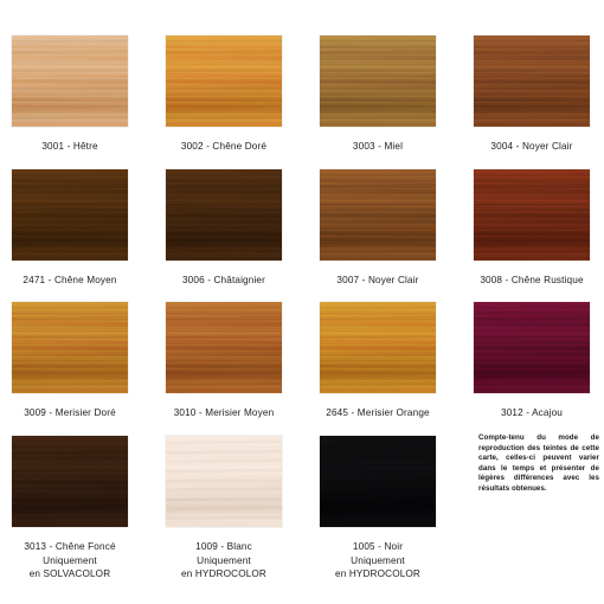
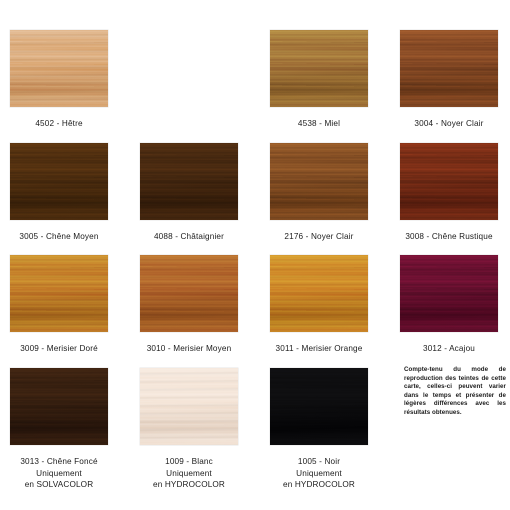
- 3001 - Hêtre
+ 4502 - Hêtre
- 3002 - Chêne Doré
- 3003 - Miel
+ 4538 - Miel
  3004 - Noyer Clair
- 2471 - Chêne Moyen
+ 3005 - Chêne Moyen
- 3006 - Châtaignier
+ 4088 - Châtaignier
- 3007 - Noyer Clair
+ 2176 - Noyer Clair
  3008 - Chêne Rustique
  3009 - Merisier Doré
  3010 - Merisier Moyen
- 2645 - Merisier Orange
+ 3011 - Merisier Orange
  3012 - Acajou
  3013 - Chêne Foncé
  Uniquement
  en SOLVACOLOR
  1009 - Blanc
  Uniquement
  en HYDROCOLOR
  1005 - Noir
  Uniquement
  en HYDROCOLOR
